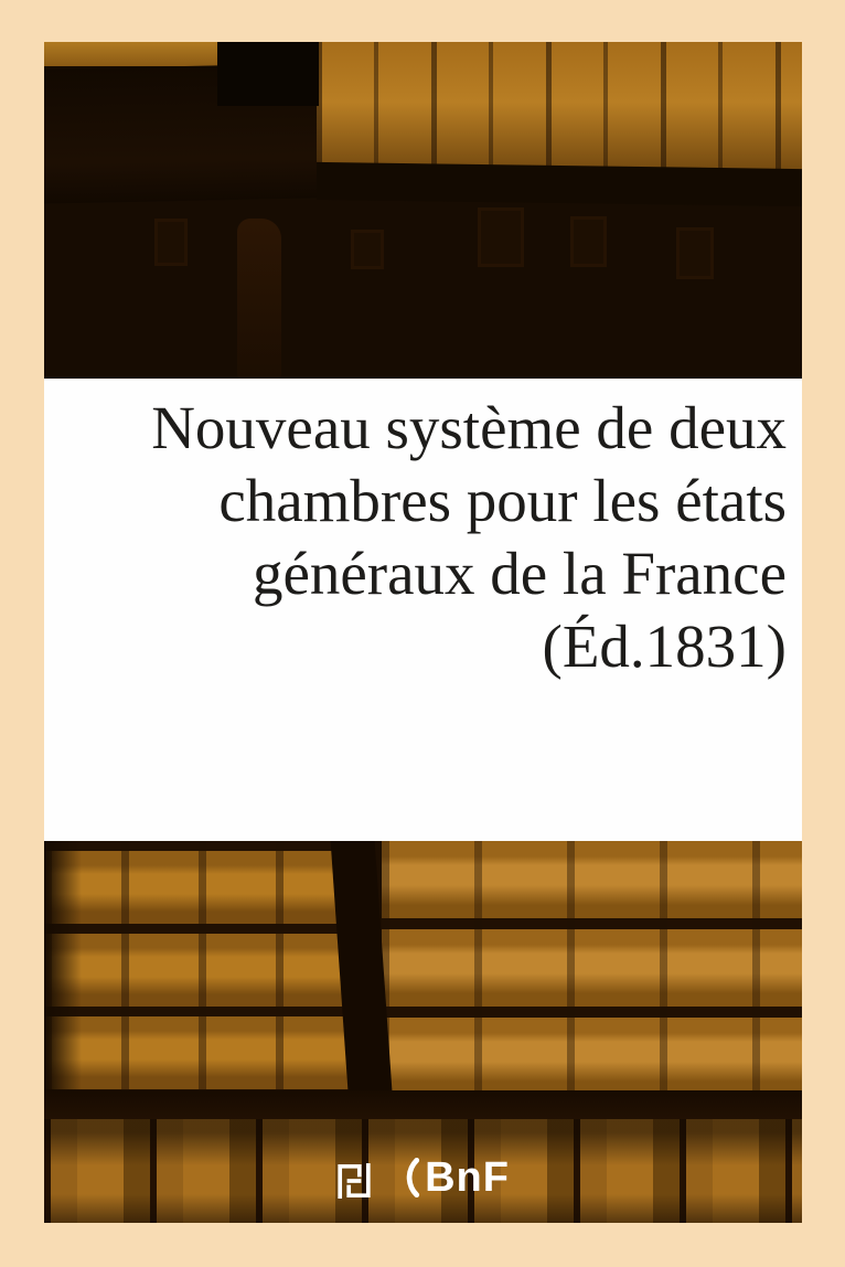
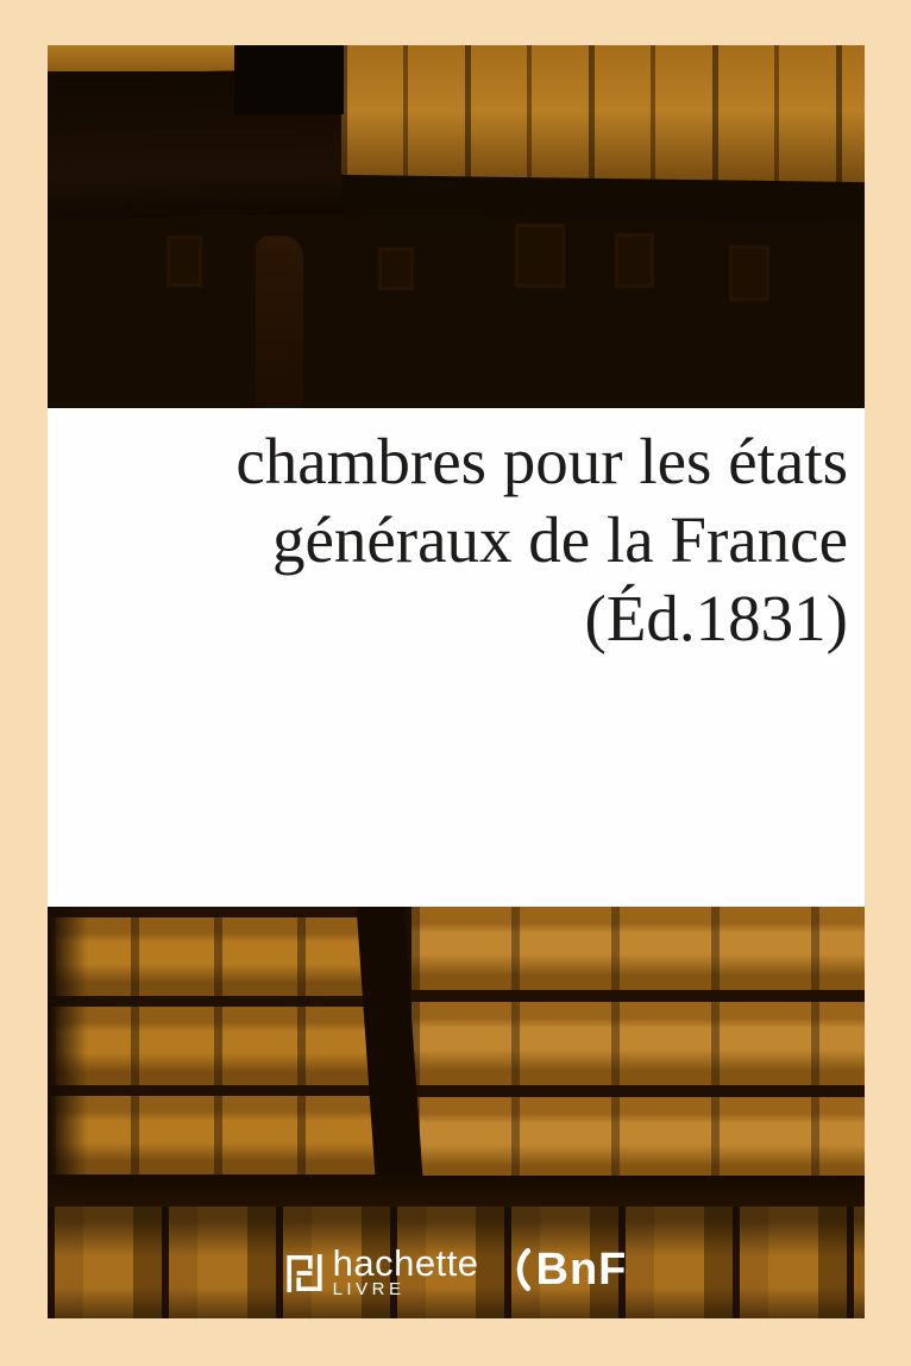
- Nouveau système de deux
  chambres pour les états
  généraux de la France
  (Éd.1831)
+ hachette
+ LIVRE
  BnF
